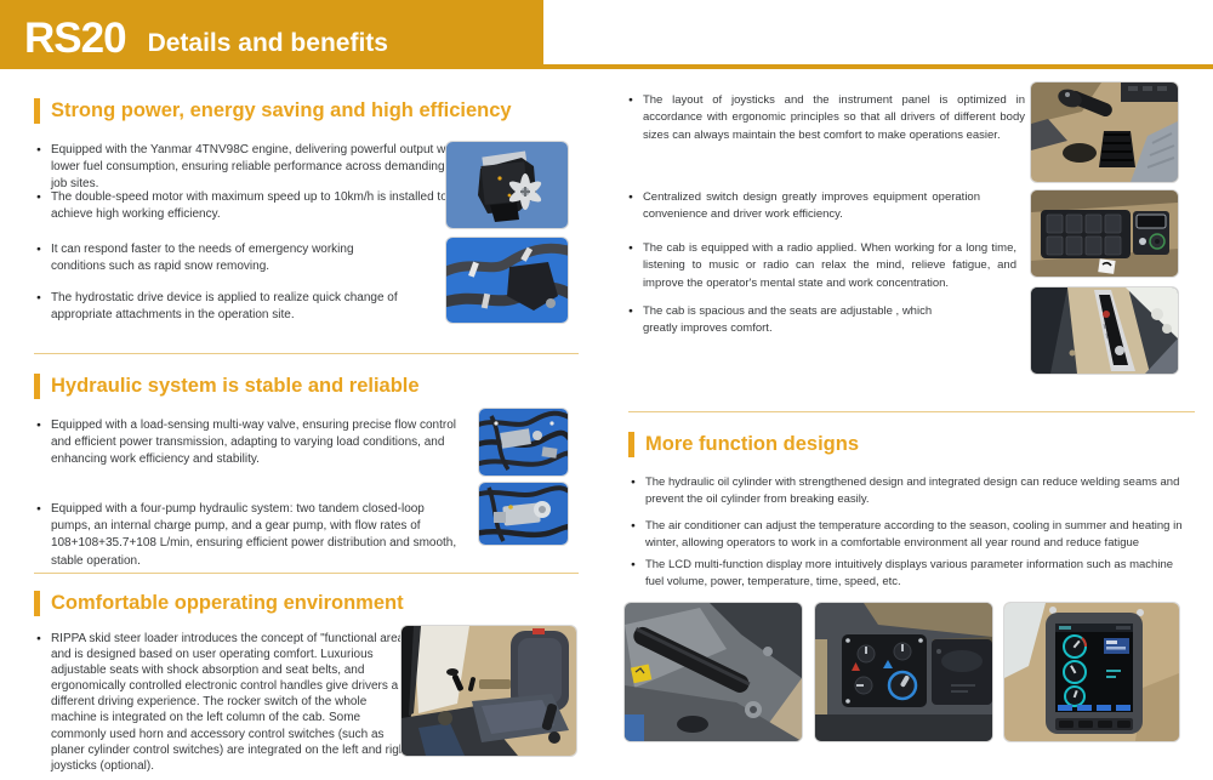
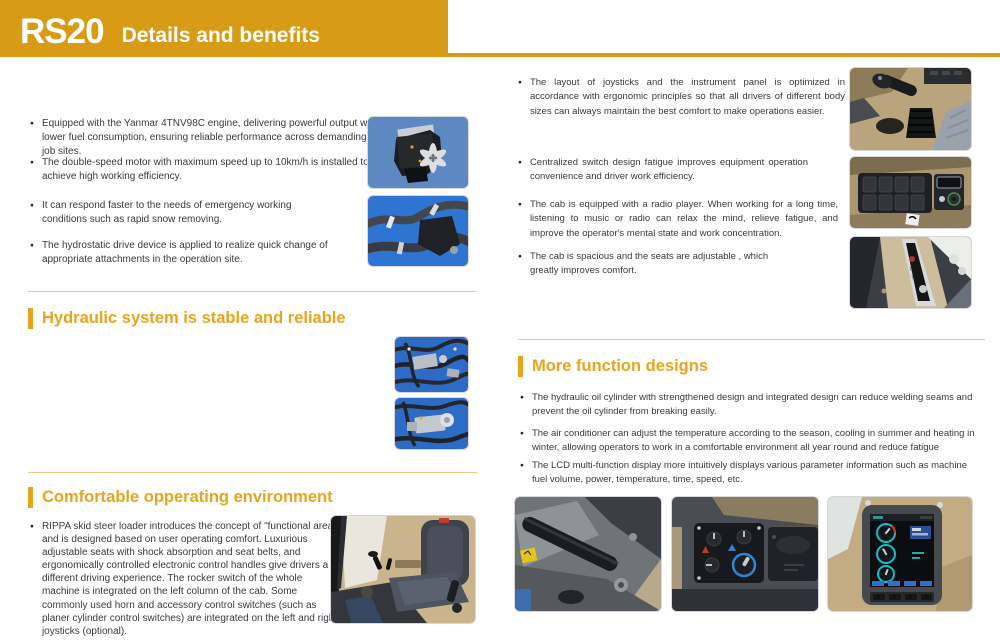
  RS20
  Details and benefits
- Strong power, energy saving and high efficiency
  Equipped with the Yanmar 4TNV98C engine, delivering powerful output w lower fuel consumption, ensuring reliable performance across demanding job sites.
  The double-speed motor with maximum speed up to 10km/h is installed to achieve high working efficiency.
  It can respond faster to the needs of emergency working conditions such as rapid snow removing.
  The hydrostatic drive device is applied to realize quick change of appropriate attachments in the operation site.
  Hydraulic system is stable and reliable
- Equipped with a load-sensing multi-way valve, ensuring precise flow control and efficient power transmission, adapting to varying load conditions, and enhancing work efficiency and stability.
- Equipped with a four-pump hydraulic system: two tandem closed-loop pumps, an internal charge pump, and a gear pump, with flow rates of 108+108+35.7+108 L/min, ensuring efficient power distribution and smooth, stable operation.
  Comfortable opperating environment
  RIPPA skid steer loader introduces the concept of "functional area and is designed based on user operating comfort. Luxurious adjustable seats with shock absorption and seat belts, and ergonomically controlled electronic control handles give drivers a different driving experience. The rocker switch of the whole machine is integrated on the left column of the cab. Some commonly used horn and accessory control switches (such as planer cylinder control switches) are integrated on the left and rig joysticks (optional).
  The layout of joysticks and the instrument panel is optimized in accordance with ergonomic principles so that all drivers of different body sizes can always maintain the best comfort to make operations easier.
- Centralized switch design greatly improves equipment operation convenience and driver work efficiency.
+ Centralized switch design fatigue improves equipment operation convenience and driver work efficiency.
- The cab is equipped with a radio applied. When working for a long time, listening to music or radio can relax the mind, relieve fatigue, and improve the operator's mental state and work concentration.
+ The cab is equipped with a radio player. When working for a long time, listening to music or radio can relax the mind, relieve fatigue, and improve the operator's mental state and work concentration.
  The cab is spacious and the seats are adjustable , which greatly improves comfort.
  More function designs
  The hydraulic oil cylinder with strengthened design and integrated design can reduce welding seams and prevent the oil cylinder from breaking easily.
  The air conditioner can adjust the temperature according to the season, cooling in summer and heating in winter, allowing operators to work in a comfortable environment all year round and reduce fatigue
  The LCD multi-function display more intuitively displays various parameter information such as machine fuel volume, power, temperature, time, speed, etc.
